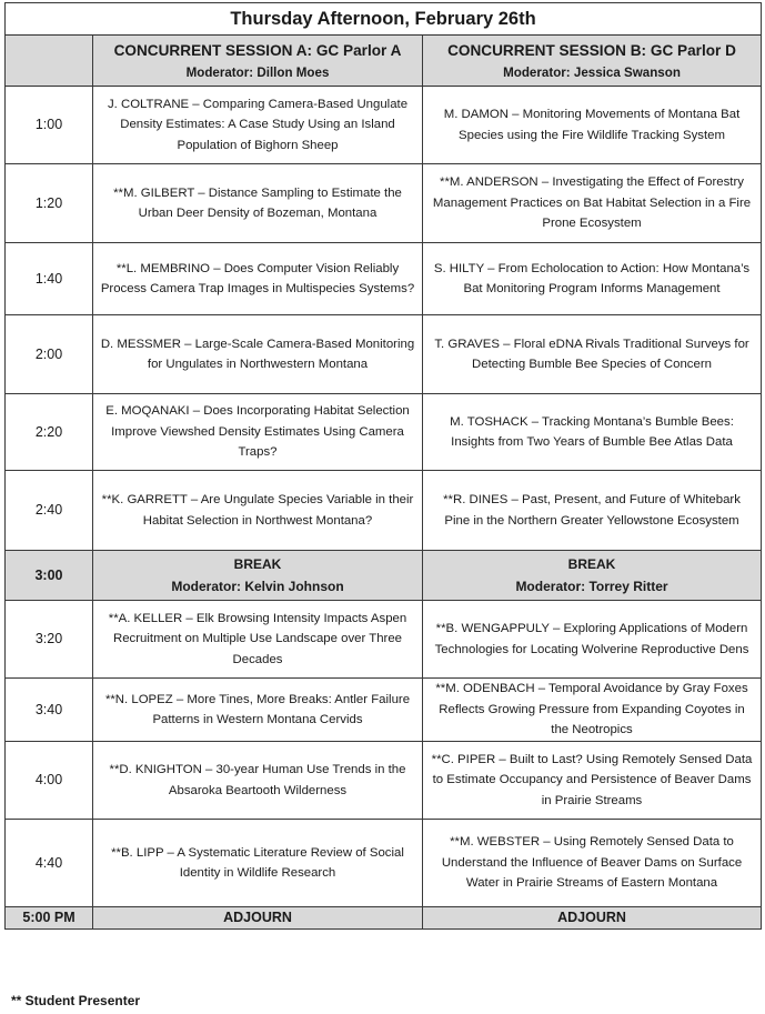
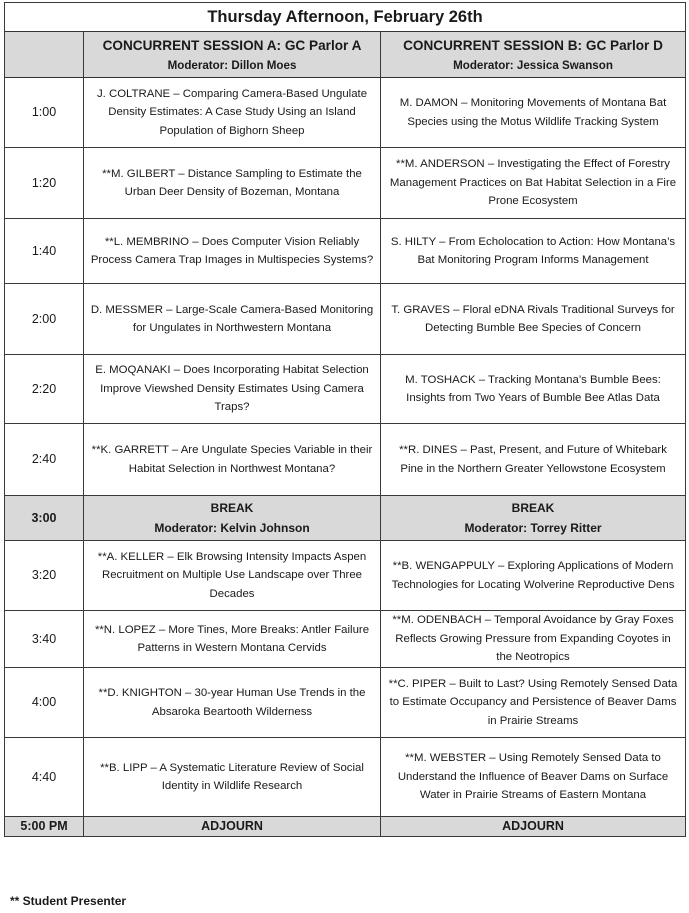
  Thursday Afternoon, February 26th
  	CONCURRENT SESSION A: GC Parlor A Moderator: Dillon Moes	CONCURRENT SESSION B: GC Parlor D Moderator: Jessica Swanson
- 1:00	J. COLTRANE – Comparing Camera-Based Ungulate Density Estimates: A Case Study Using an Island Population of Bighorn Sheep	M. DAMON – Monitoring Movements of Montana Bat Species using the Fire Wildlife Tracking System
+ 1:00	J. COLTRANE – Comparing Camera-Based Ungulate Density Estimates: A Case Study Using an Island Population of Bighorn Sheep	M. DAMON – Monitoring Movements of Montana Bat Species using the Motus Wildlife Tracking System
  1:20	**M. GILBERT – Distance Sampling to Estimate the Urban Deer Density of Bozeman, Montana	**M. ANDERSON – Investigating the Effect of Forestry Management Practices on Bat Habitat Selection in a Fire Prone Ecosystem
  1:40	**L. MEMBRINO – Does Computer Vision Reliably Process Camera Trap Images in Multispecies Systems?	S. HILTY – From Echolocation to Action: How Montana’s Bat Monitoring Program Informs Management
  2:00	D. MESSMER – Large-Scale Camera-Based Monitoring for Ungulates in Northwestern Montana	T. GRAVES – Floral eDNA Rivals Traditional Surveys for Detecting Bumble Bee Species of Concern
  2:20	E. MOQANAKI – Does Incorporating Habitat Selection Improve Viewshed Density Estimates Using Camera Traps?	M. TOSHACK – Tracking Montana’s Bumble Bees: Insights from Two Years of Bumble Bee Atlas Data
  2:40	**K. GARRETT – Are Ungulate Species Variable in their Habitat Selection in Northwest Montana?	**R. DINES – Past, Present, and Future of Whitebark Pine in the Northern Greater Yellowstone Ecosystem
  3:00	BREAK Moderator: Kelvin Johnson	BREAK Moderator: Torrey Ritter
  3:20	**A. KELLER – Elk Browsing Intensity Impacts Aspen Recruitment on Multiple Use Landscape over Three Decades	**B. WENGAPPULY – Exploring Applications of Modern Technologies for Locating Wolverine Reproductive Dens
  3:40	**N. LOPEZ – More Tines, More Breaks: Antler Failure Patterns in Western Montana Cervids	**M. ODENBACH – Temporal Avoidance by Gray Foxes Reflects Growing Pressure from Expanding Coyotes in the Neotropics
  4:00	**D. KNIGHTON – 30-year Human Use Trends in the Absaroka Beartooth Wilderness	**C. PIPER – Built to Last? Using Remotely Sensed Data to Estimate Occupancy and Persistence of Beaver Dams in Prairie Streams
  4:40	**B. LIPP – A Systematic Literature Review of Social Identity in Wildlife Research	**M. WEBSTER – Using Remotely Sensed Data to Understand the Influence of Beaver Dams on Surface Water in Prairie Streams of Eastern Montana
  5:00 PM	ADJOURN	ADJOURN
  ** Student Presenter
